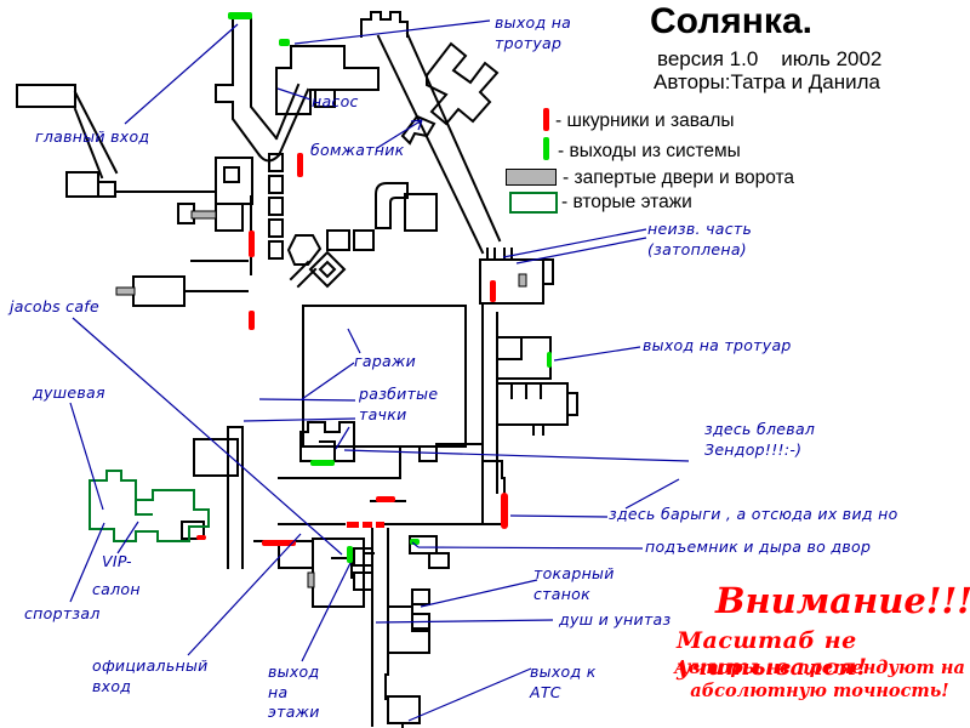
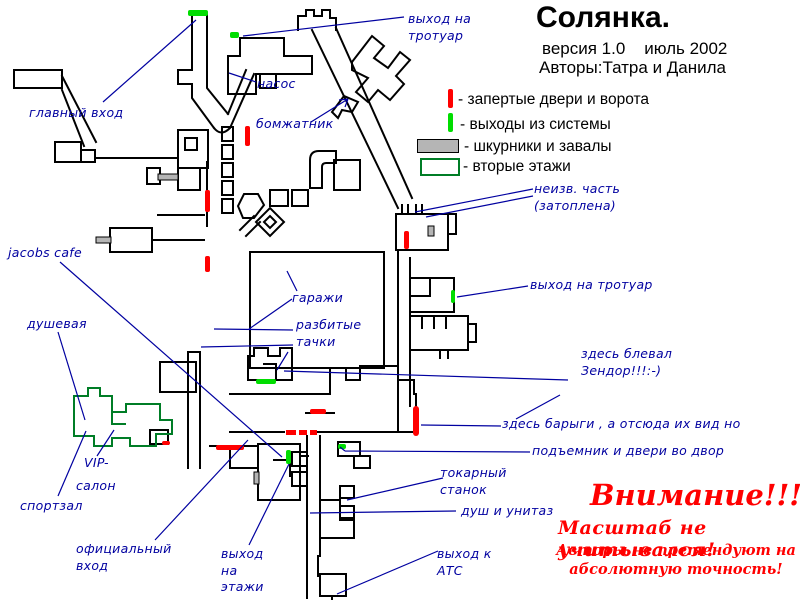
  Солянка.
  версия 1.0 июль 2002
  Авторы:Татра и Данила
- - шкурники и завалы
+ - запертые двери и ворота
  - выходы из системы
- - запертые двери и ворота
+ - шкурники и завалы
  - вторые этажи
  выход на
  тротуар
  главный вход
  насос
  бомжатник
  jacobs cafe
  гаражи
  разбитые
  тачки
  душевая
  неизв. часть
  (затоплена)
  выход на тротуар
  здесь блевал
  Зендор!!!:-)
  здесь барыги , а отсюда их вид но
- подъемник и дыра во двор
+ подъемник и двери во двор
  токарный
  станок
  душ и унитаз
  VIP-
  салон
  спортзал
  официальный
  вход
  выход
  на
  этажи
  выход к
  АТС
  Внимание!!!
  Масштаб не учитывался!
  Авторы не претендуют на
  абсолютную точность!
